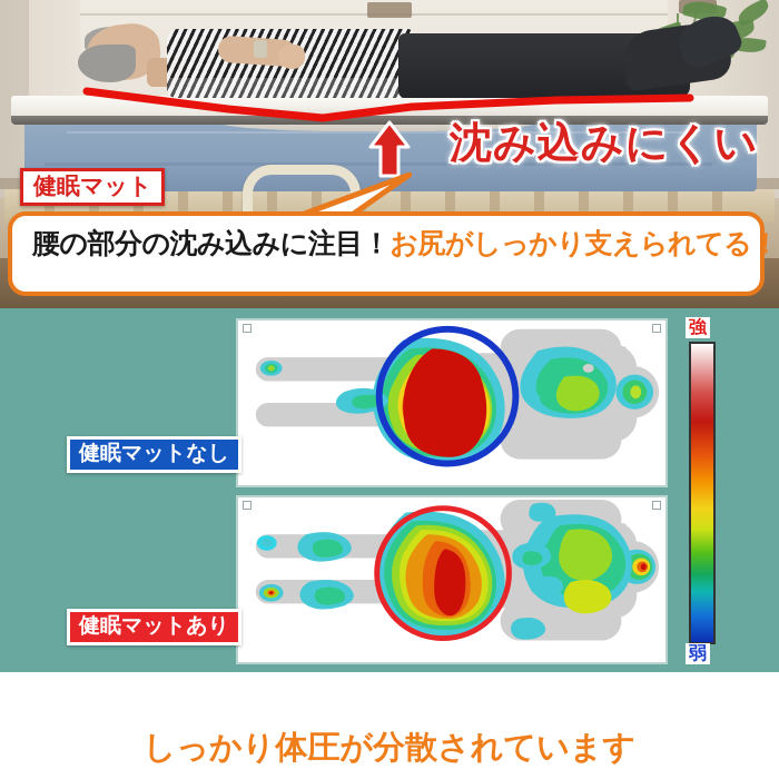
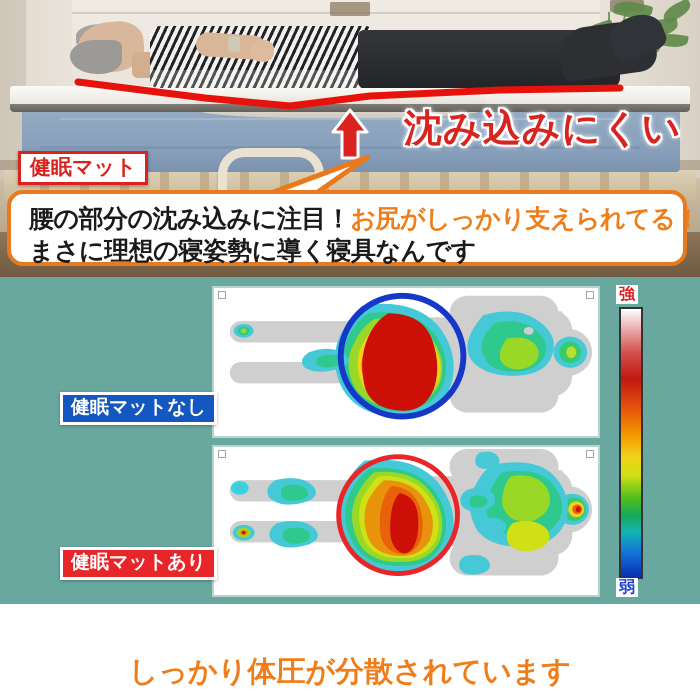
  沈み込みにくい
  健眠マット
  腰の部分の沈み込みに注目！お尻がしっかり支えられてる！
+ まさに理想の寝姿勢に導く寝具なんです
  健眠マットなし
  健眠マットあり
  強
  弱
  しっかり体圧が分散されています
